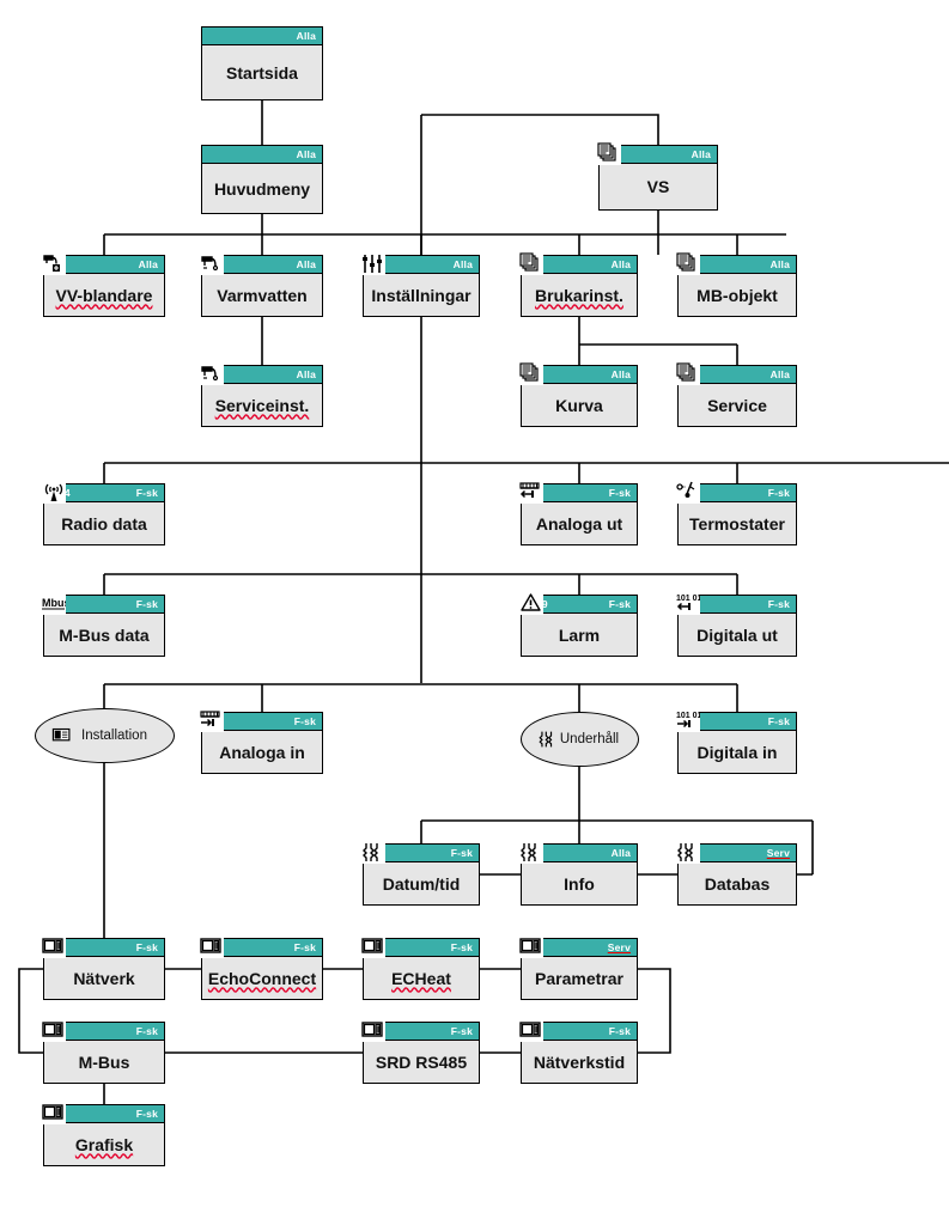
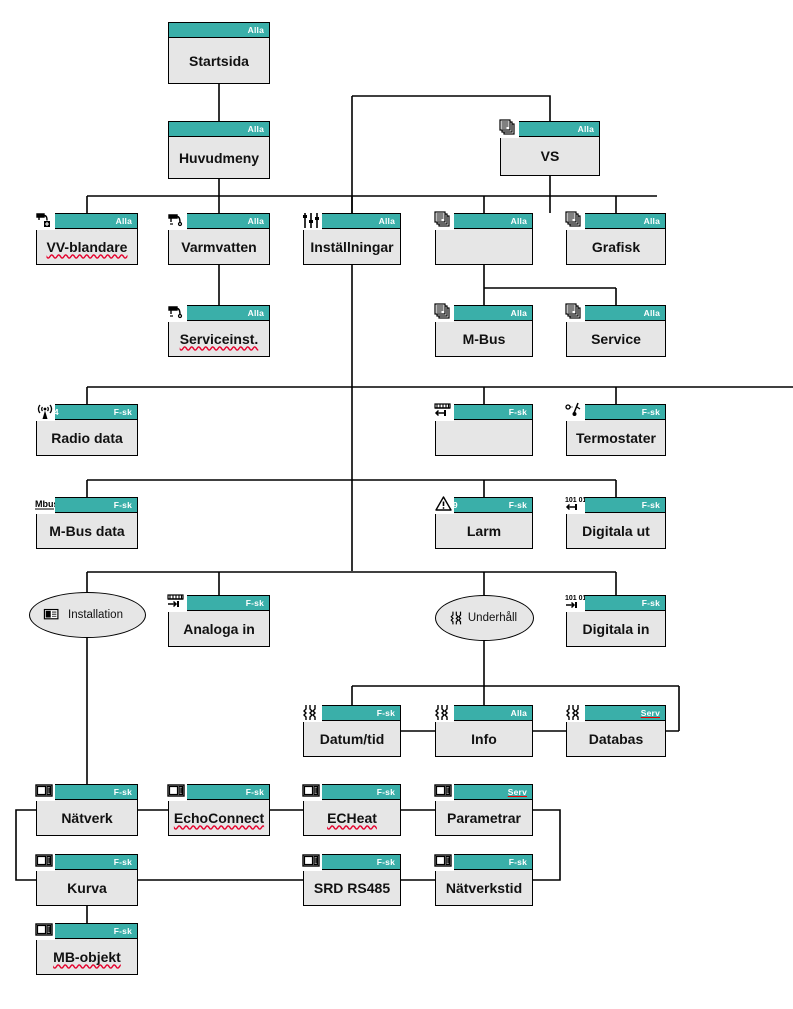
  Alla
  Startsida
  Alla
  Huvudmeny
  Alla
  VS
  Alla
  VV-blandare
  Alla
  Varmvatten
  Alla
  Inställningar
  Alla
- Brukarinst.
  Alla
- MB-objekt
+ Grafisk
  Alla
  Serviceinst.
  Alla
- Kurva
+ M-Bus
  Alla
  Service
  F-sk
  Radio data
  F-sk
- Analoga ut
  F-sk
  Termostater
  Mbu
  F-sk
  M-Bus data
  F-sk
  Larm
  F-sk
  Digitala ut
  Installation
  F-sk
  Analoga in
  Underhåll
  F-sk
  Digitala in
  F-sk
  Datum/tid
  Alla
  Info
  Serv
  Databas
  F-sk
  Nätverk
  F-sk
  EchoConnect
  F-sk
  ECHeat
  Serv
  Parametrar
  F-sk
- M-Bus
+ Kurva
  F-sk
  SRD RS485
  F-sk
  Nätverkstid
  F-sk
- Grafisk
+ MB-objekt
